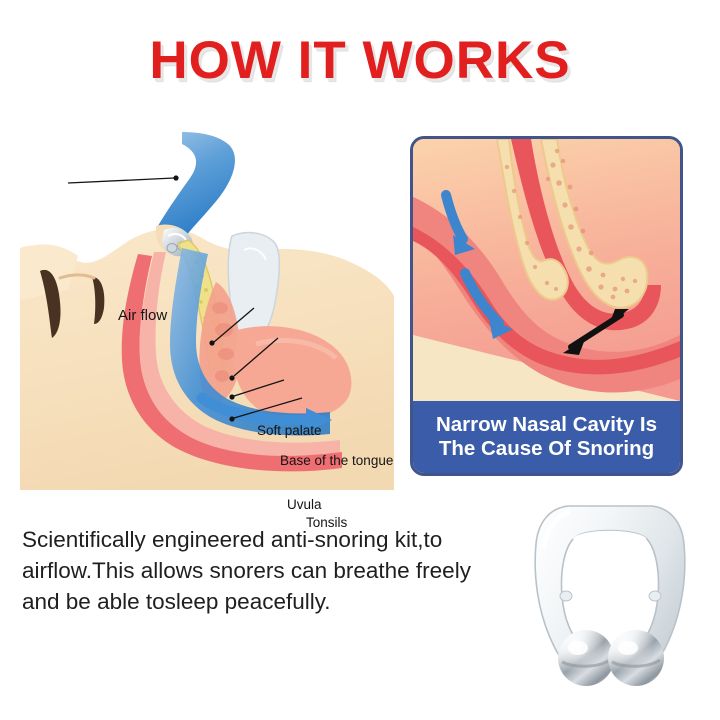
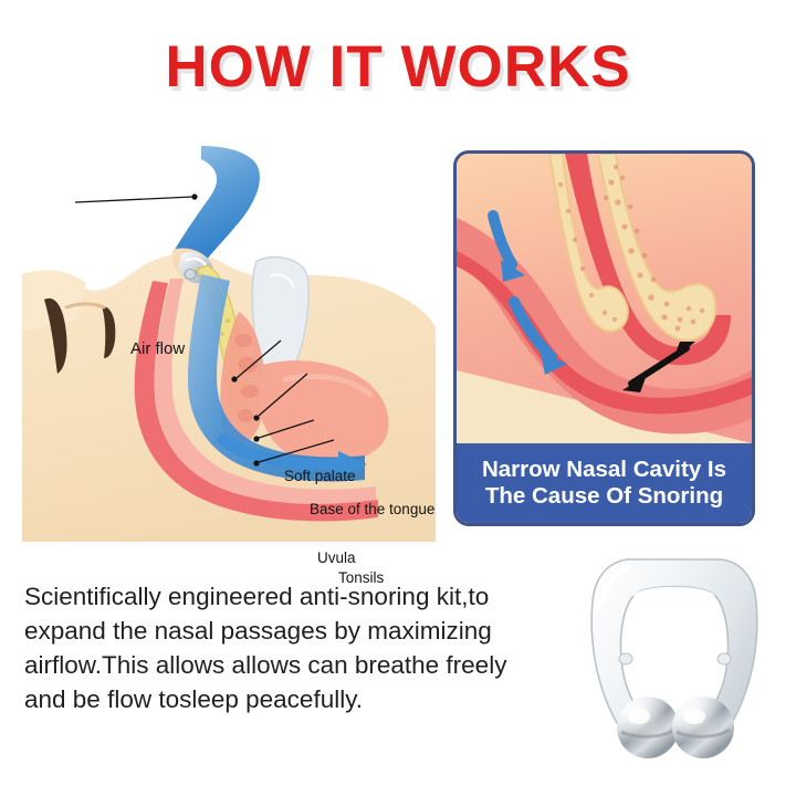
  HOW IT WORKS
  Air flow
  Soft palate
  Base of the tongue
  Uvula
  Tonsils
  Narrow Nasal Cavity Is
  The Cause Of Snoring
  Scientifically engineered anti-snoring kit,to
+ expand the nasal passages by maximizing
- airflow.This allows snorers can breathe freely
+ airflow.This allows allows can breathe freely
- and be able tosleep peacefully.
+ and be flow tosleep peacefully.
